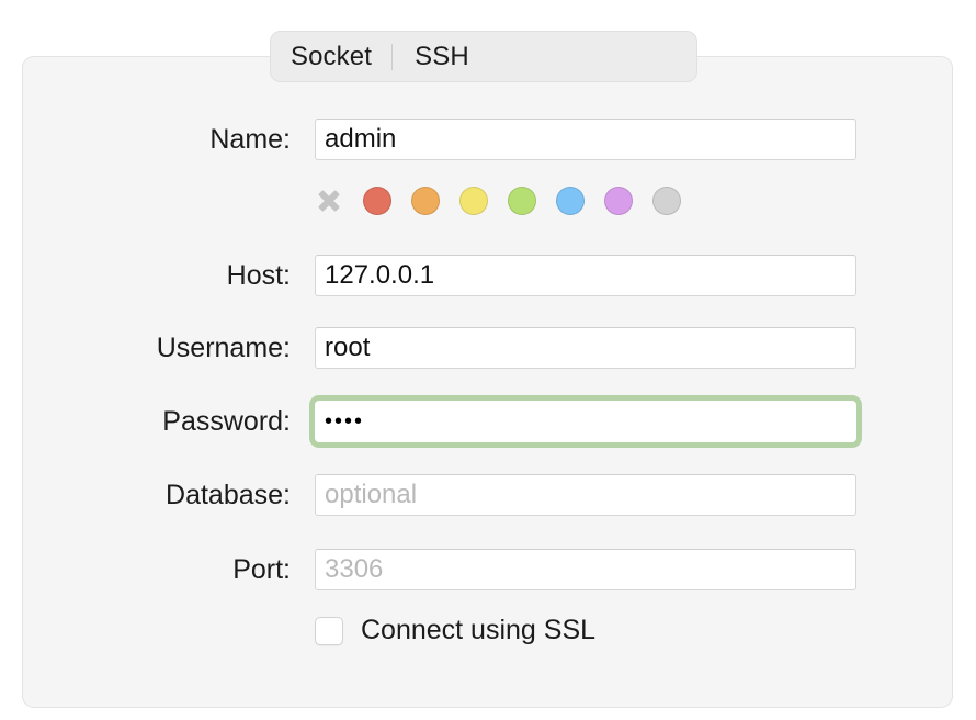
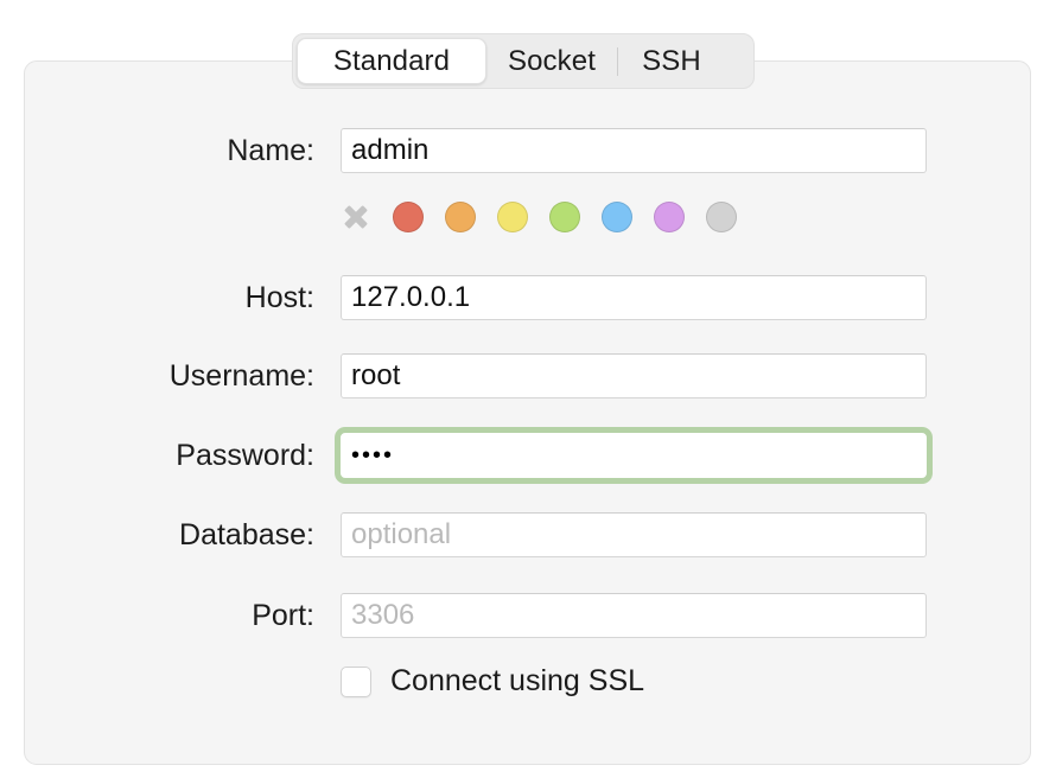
+ Standard
  Socket
  SSH
  Name:
  admin
  Host:
  127.0.0.1
  Username:
  root
  Password:
  ••••
  Database:
  optional
  Port:
  3306
  Connect using SSL
